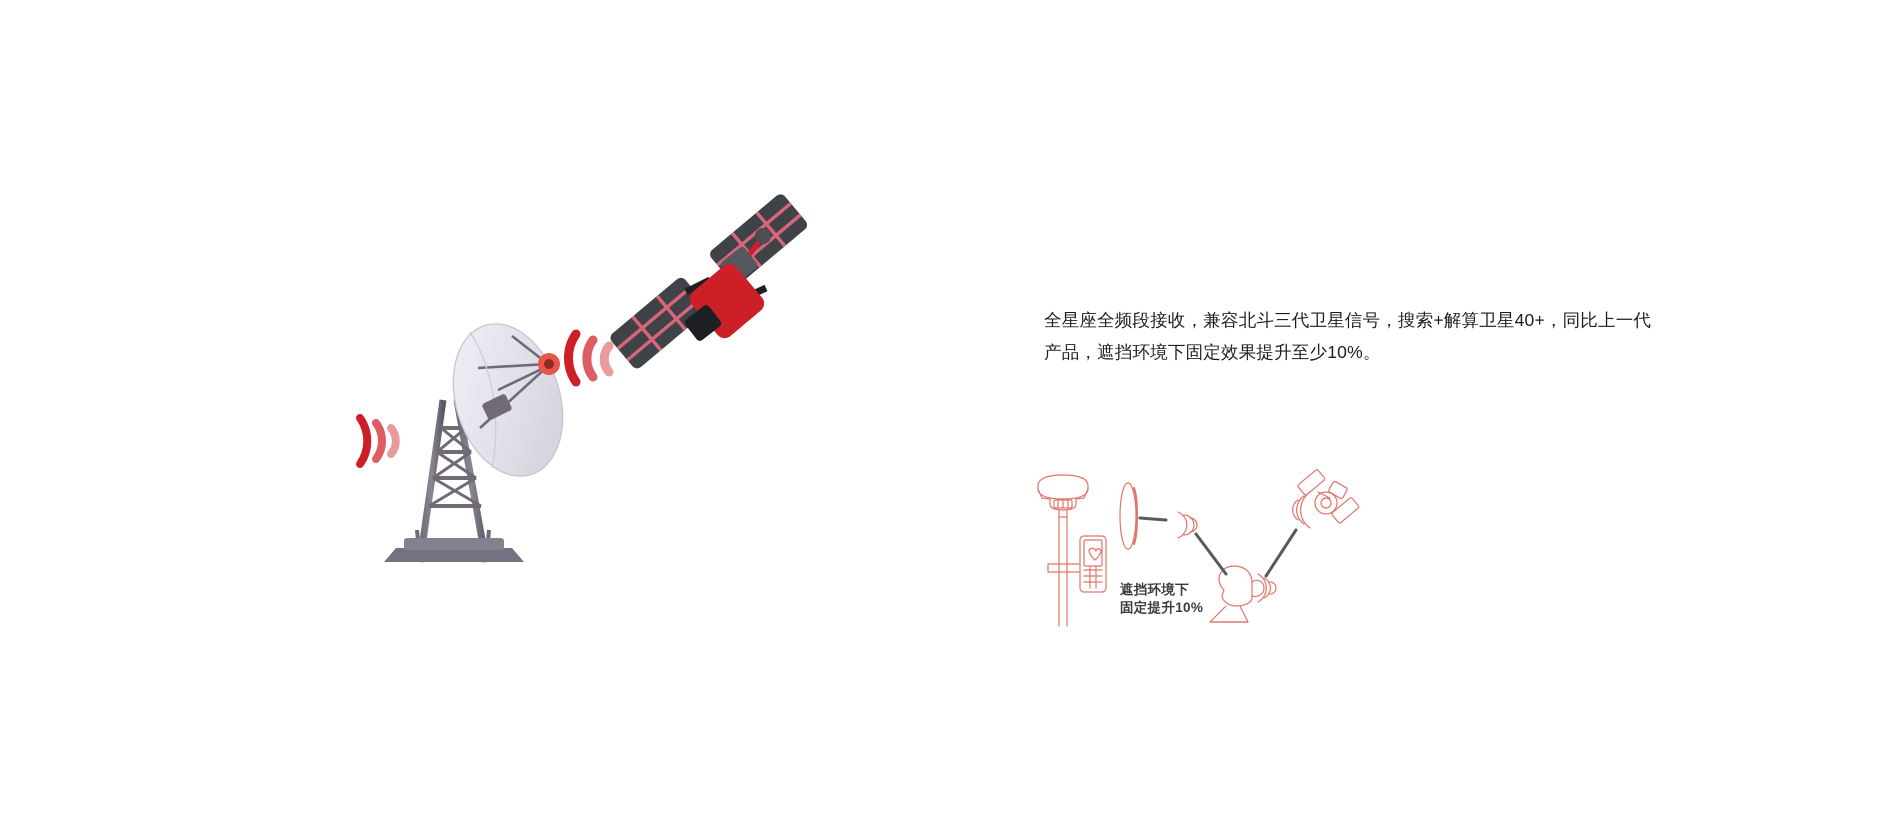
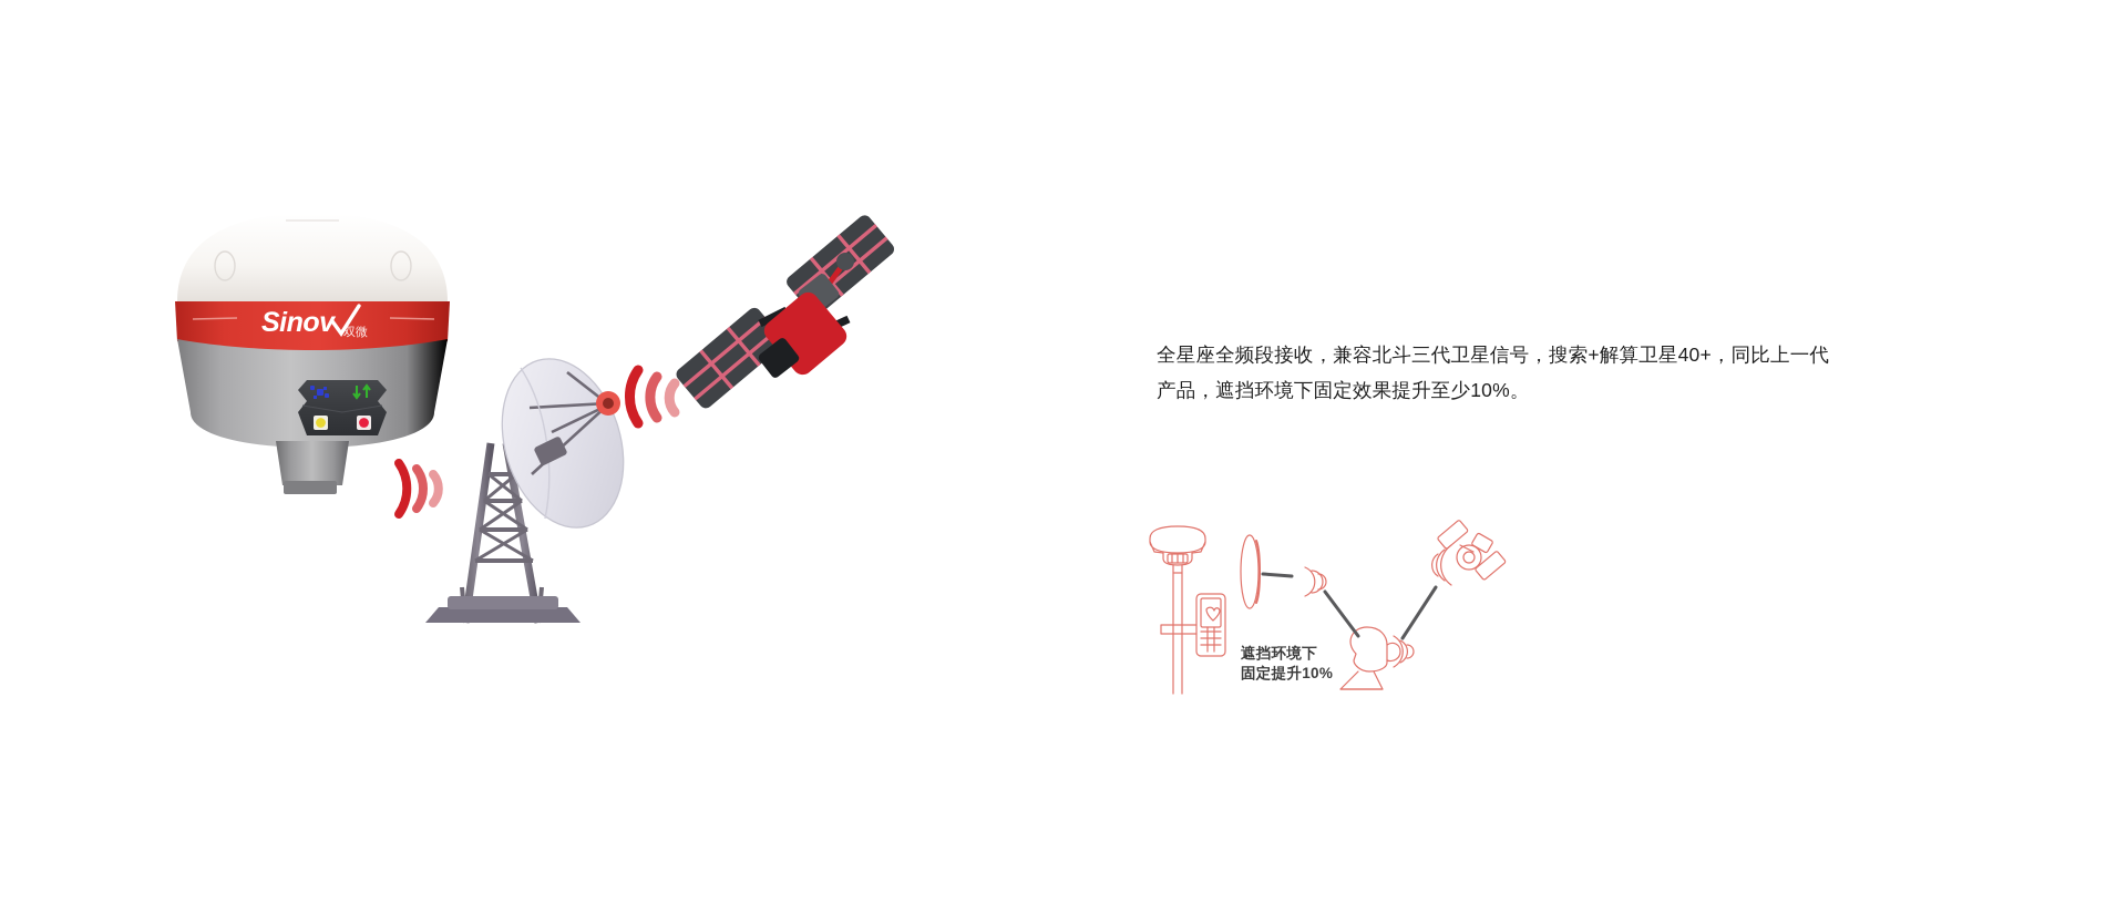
+ Sinov
+ 双微
  全星座全频段接收，兼容北斗三代卫星信号，搜索+解算卫星40+，同比上一代产品，遮挡环境下固定效果提升至少10%。
  遮挡环境下
  固定提升10%
